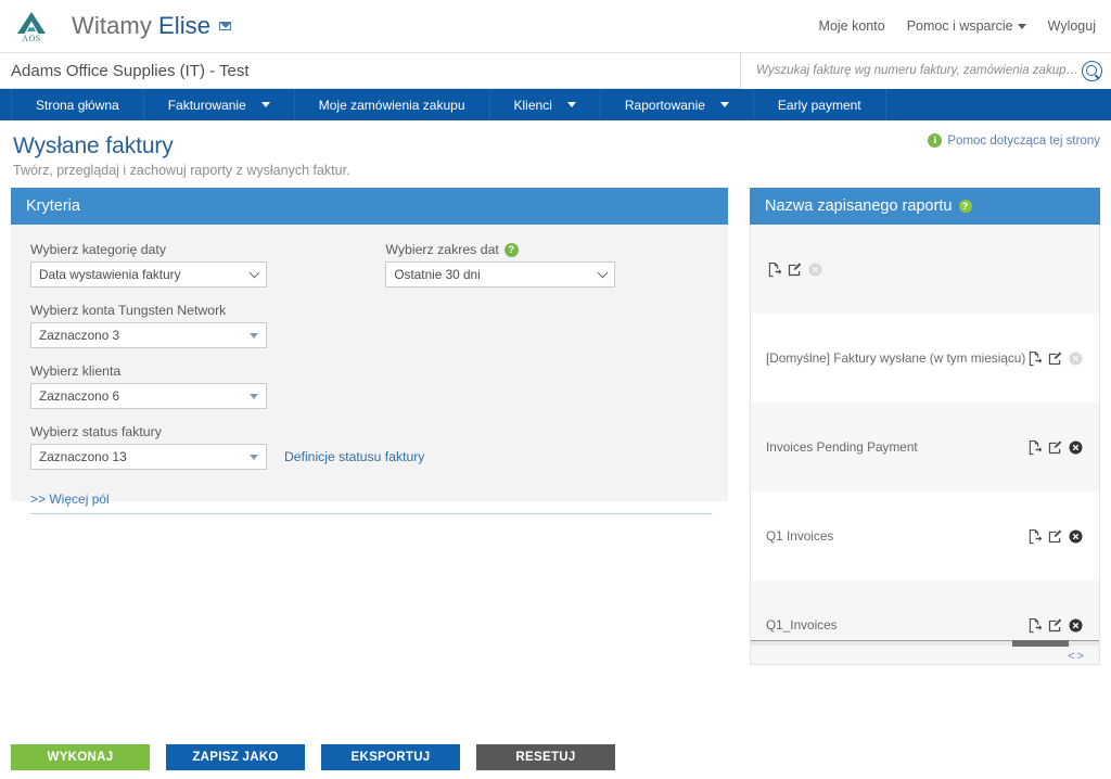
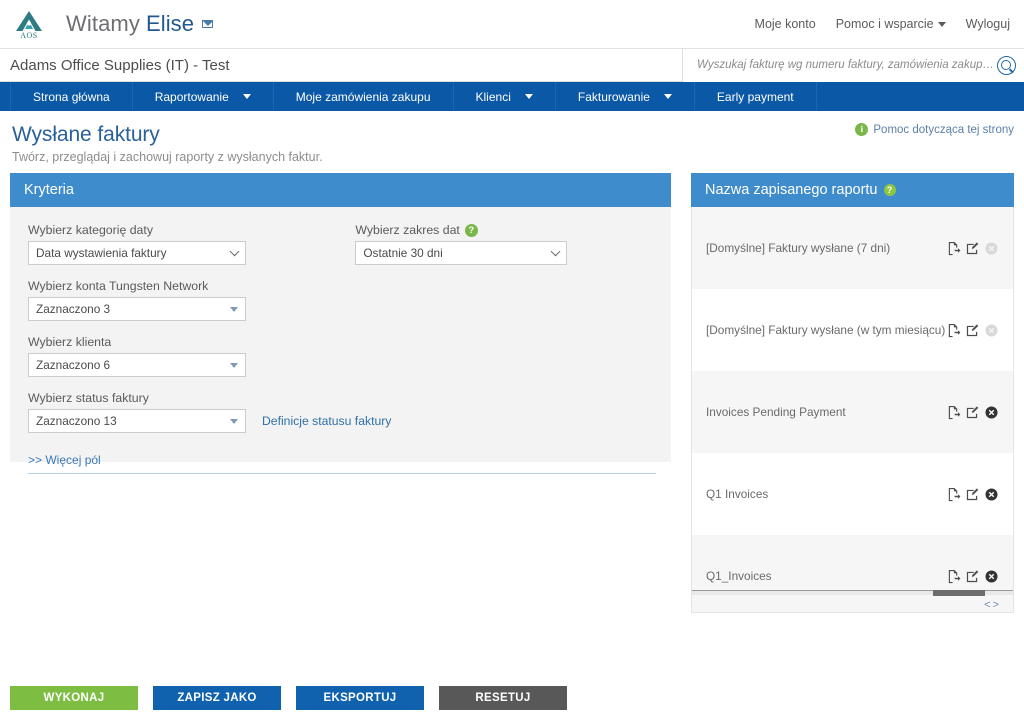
  AOS
  Witamy
  Elise
  Moje konto
  Pomoc i wsparcie
  Wyloguj
  Adams Office Supplies (IT) - Test
  Wyszukaj fakturę wg numeru faktury, zamówienia zakupu,
  Strona główna
- Fakturowanie
+ Raportowanie
  Moje zamówienia zakupu
  Klienci
- Raportowanie
+ Fakturowanie
  Early payment
  Wysłane faktury
  Twórz, przeglądaj i zachowuj raporty z wysłanych faktur.
  i
  Pomoc dotycząca tej strony
  Kryteria
  Wybierz kategorię daty
  Data wystawienia faktury
  Wybierz zakres dat
  ?
  Ostatnie 30 dni
  Wybierz konta Tungsten Network
  Zaznaczono 3
  Wybierz klienta
  Zaznaczono 6
  Wybierz status faktury
  Zaznaczono 13
  Definicje statusu faktury
  >> Więcej pól
  Nazwa zapisanego raportu
  ?
+ [Domyślne] Faktury wysłane (7 dni)
  [Domyślne] Faktury wysłane (w tym miesiącu)
  Invoices Pending Payment
  Q1 Invoices
  Q1_Invoices
  <>
  WYKONAJ
  ZAPISZ JAKO
  EKSPORTUJ
  RESETUJ
